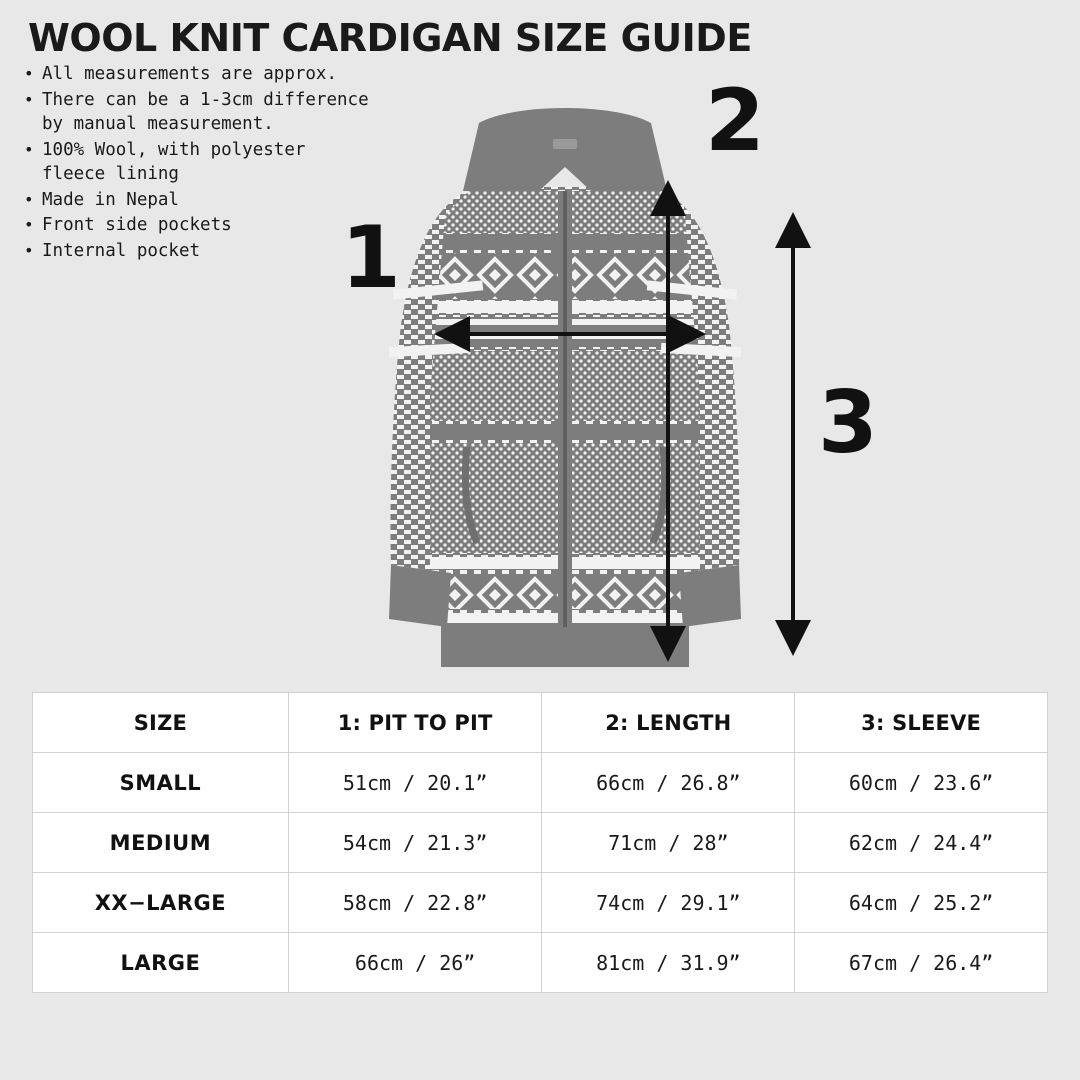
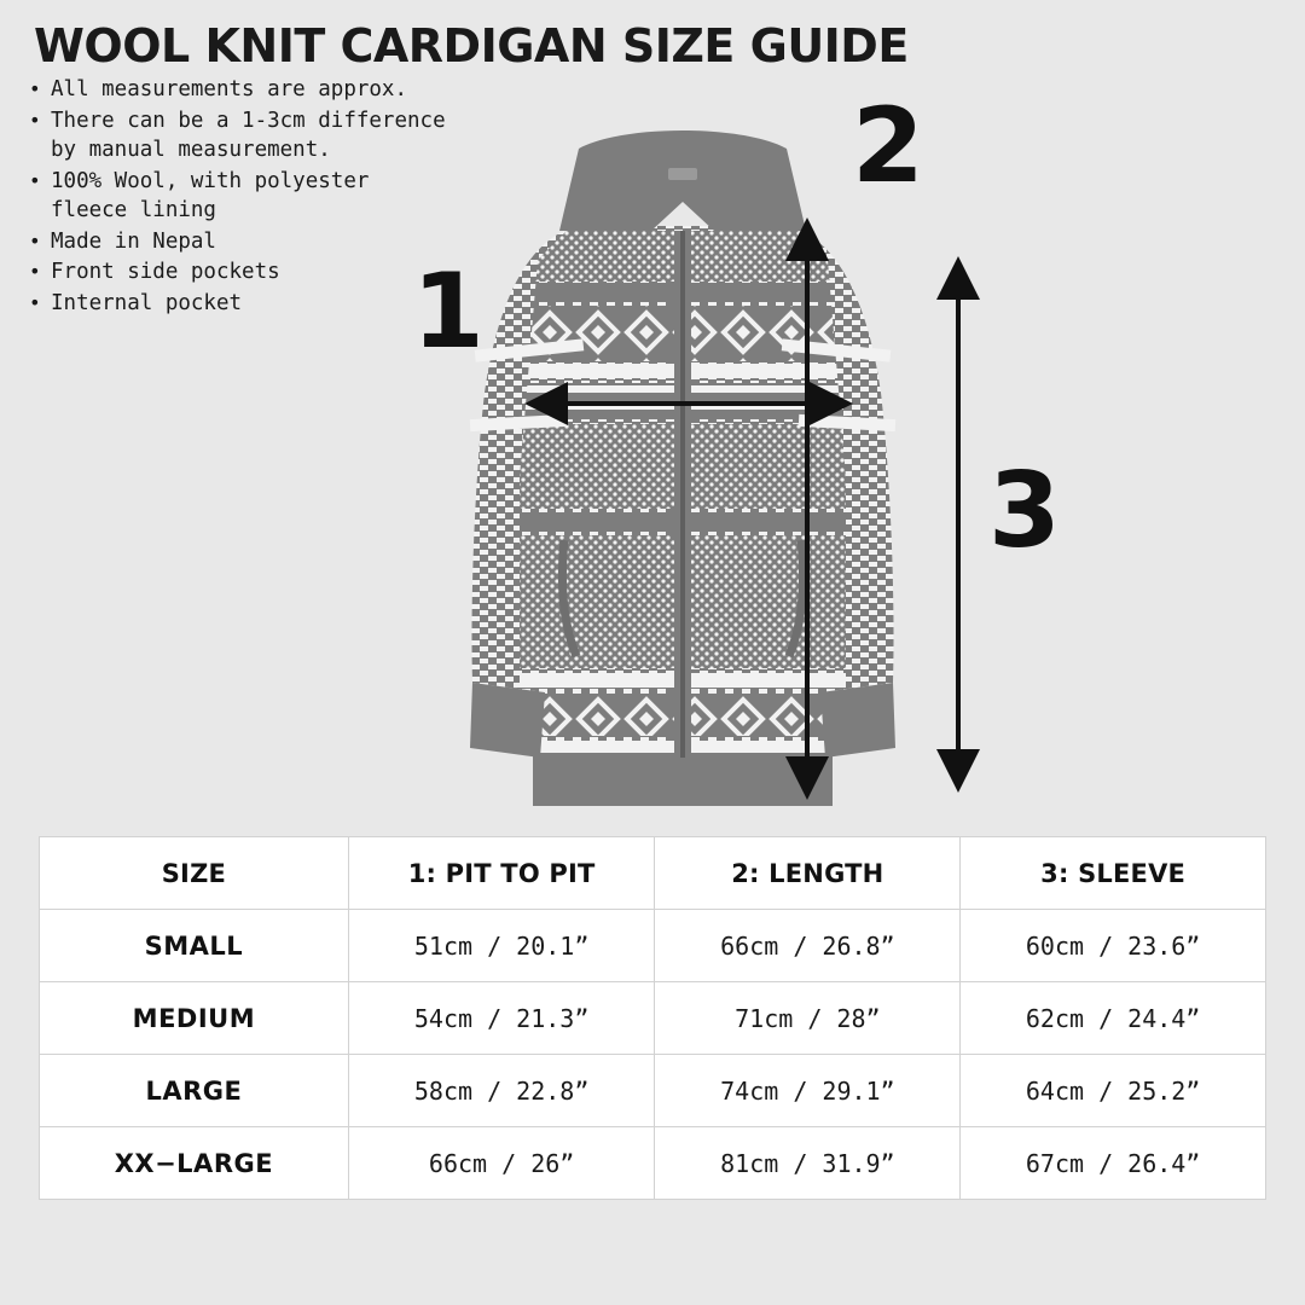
  WOOL KNIT CARDIGAN SIZE GUIDE
  •
  All measurements are approx.
  •
  There can be a 1-3cm difference
  by manual measurement.
  •
  100% Wool, with polyester
  fleece lining
  •
  Made in Nepal
  •
  Front side pockets
  •
  Internal pocket
  1
  2
  3
  SIZE	1: PIT TO PIT	2: LENGTH	3: SLEEVE
  SMALL	51cm / 20.1”	66cm / 26.8”	60cm / 23.6”
  MEDIUM	54cm / 21.3”	71cm / 28”	62cm / 24.4”
- XX−LARGE	58cm / 22.8”	74cm / 29.1”	64cm / 25.2”
+ LARGE	58cm / 22.8”	74cm / 29.1”	64cm / 25.2”
- LARGE	66cm / 26”	81cm / 31.9”	67cm / 26.4”
+ XX−LARGE	66cm / 26”	81cm / 31.9”	67cm / 26.4”
